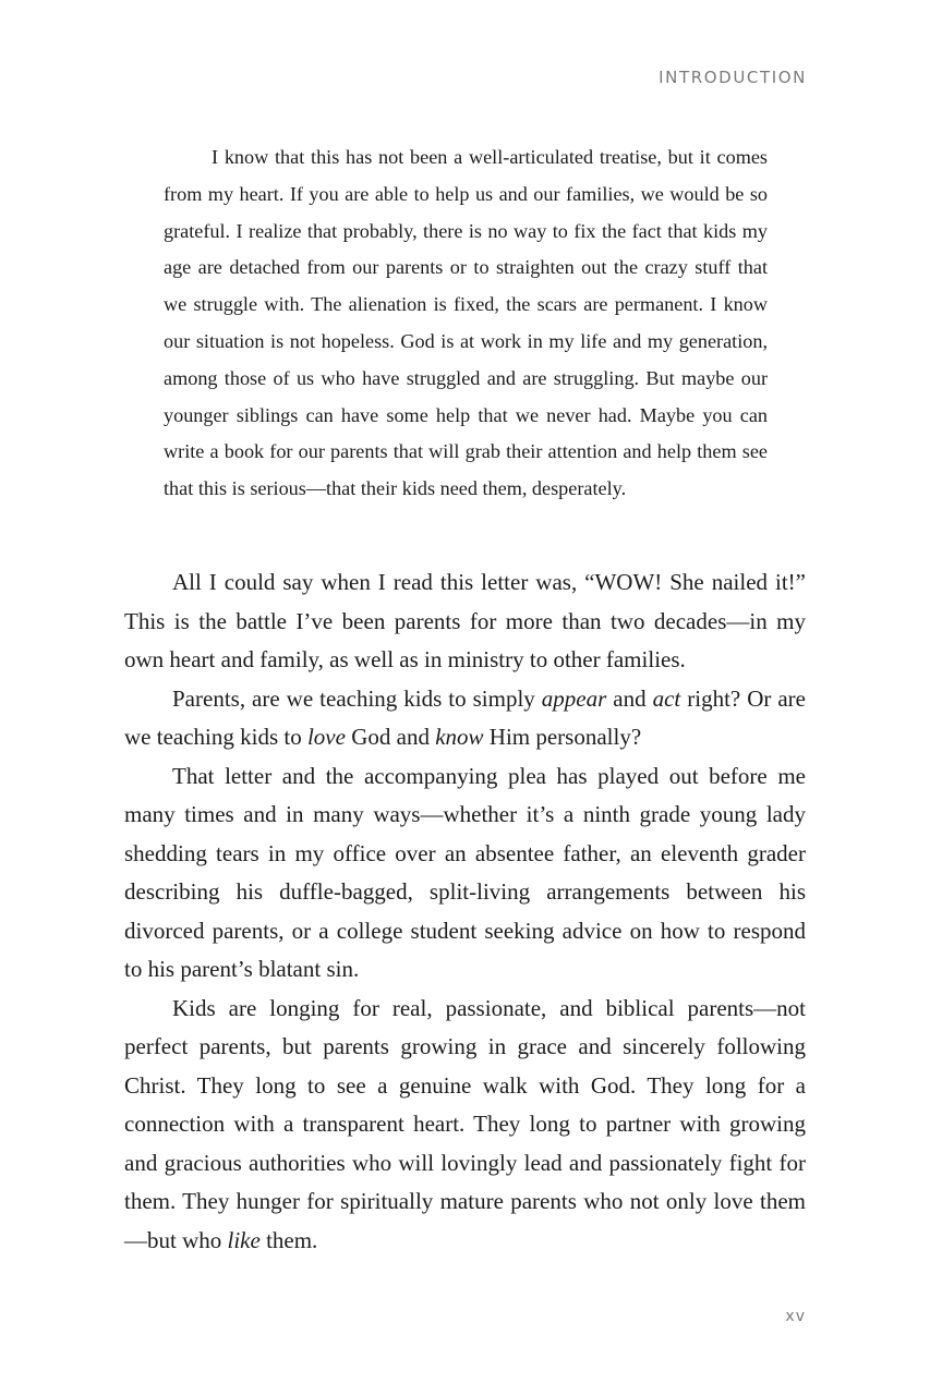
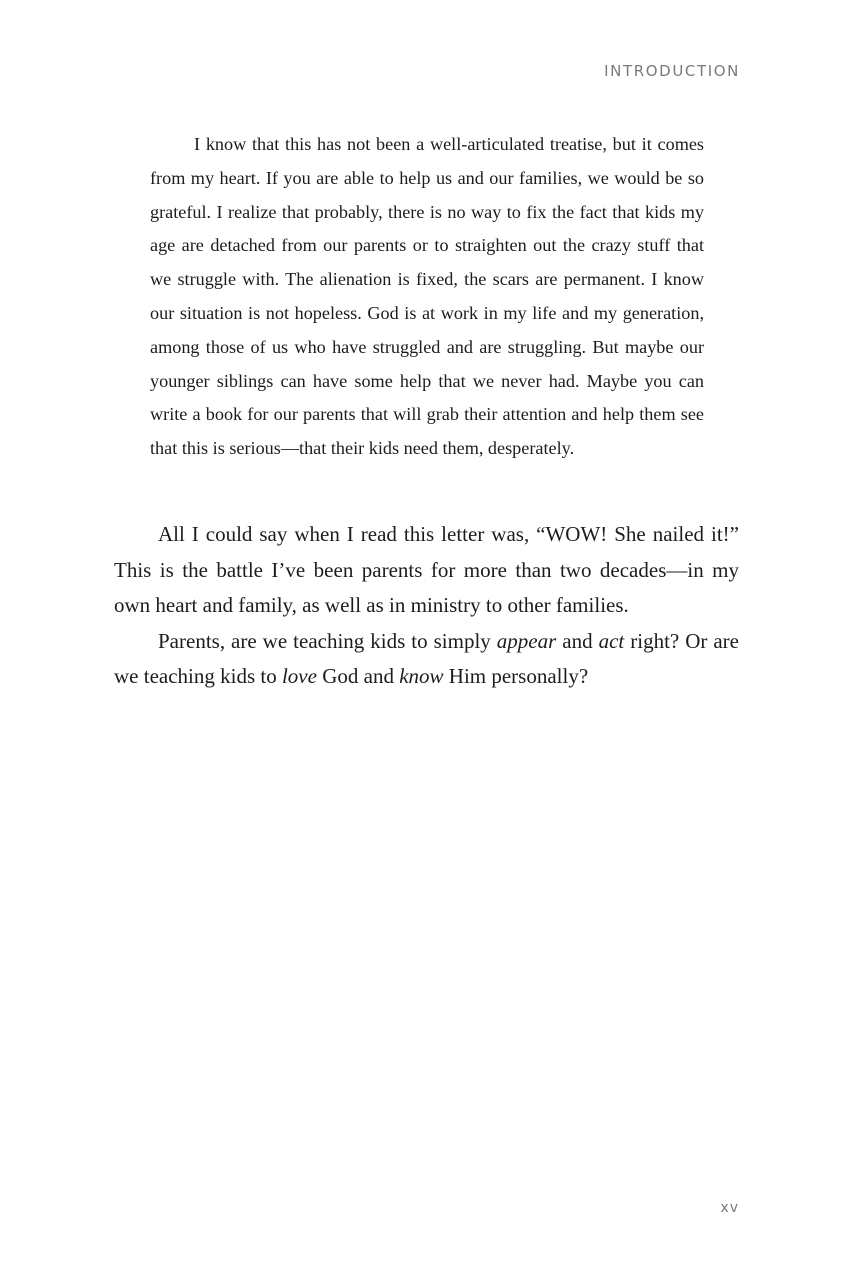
  INTRODUCTION
  I know that this has not been a well-articulated treatise, but it comes from my heart. If you are able to help us and our families, we would be so grateful. I realize that probably, there is no way to fix the fact that kids my age are detached from our parents or to straighten out the crazy stuff that we struggle with. The alienation is fixed, the scars are permanent. I know our situation is not hopeless. God is at work in my life and my generation, among those of us who have struggled and are struggling. But maybe our younger siblings can have some help that we never had. Maybe you can write a book for our parents that will grab their attention and help them see that this is serious—that their kids need them, desperately.
  All I could say when I read this letter was, “WOW! She nailed it!” This is the battle I’ve been parents for more than two decades—in my own heart and family, as well as in ministry to other families.
  Parents, are we teaching kids to simply appear and act right? Or are we teaching kids to love God and know Him personally?
- That letter and the accompanying plea has played out before me many times and in many ways—whether it’s a ninth grade young lady shedding tears in my office over an absentee father, an eleventh grader describing his duffle-bagged, split-living arrangements between his divorced parents, or a college student seeking advice on how to respond to his parent’s blatant sin.
- Kids are longing for real, passionate, and biblical parents—not perfect parents, but parents growing in grace and sincerely following Christ. They long to see a genuine walk with God. They long for a connection with a transparent heart. They long to partner with growing and gracious authorities who will lovingly lead and passionately fight for them. They hunger for spiritually mature parents who not only love them—but who like them.
  xv
